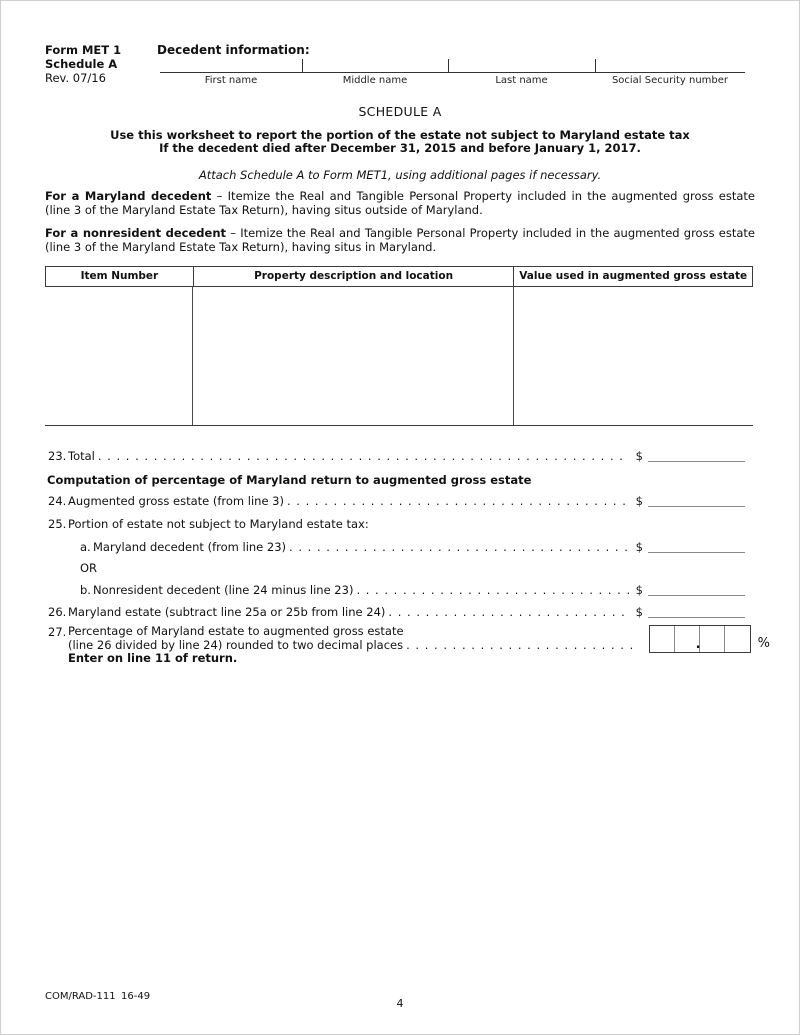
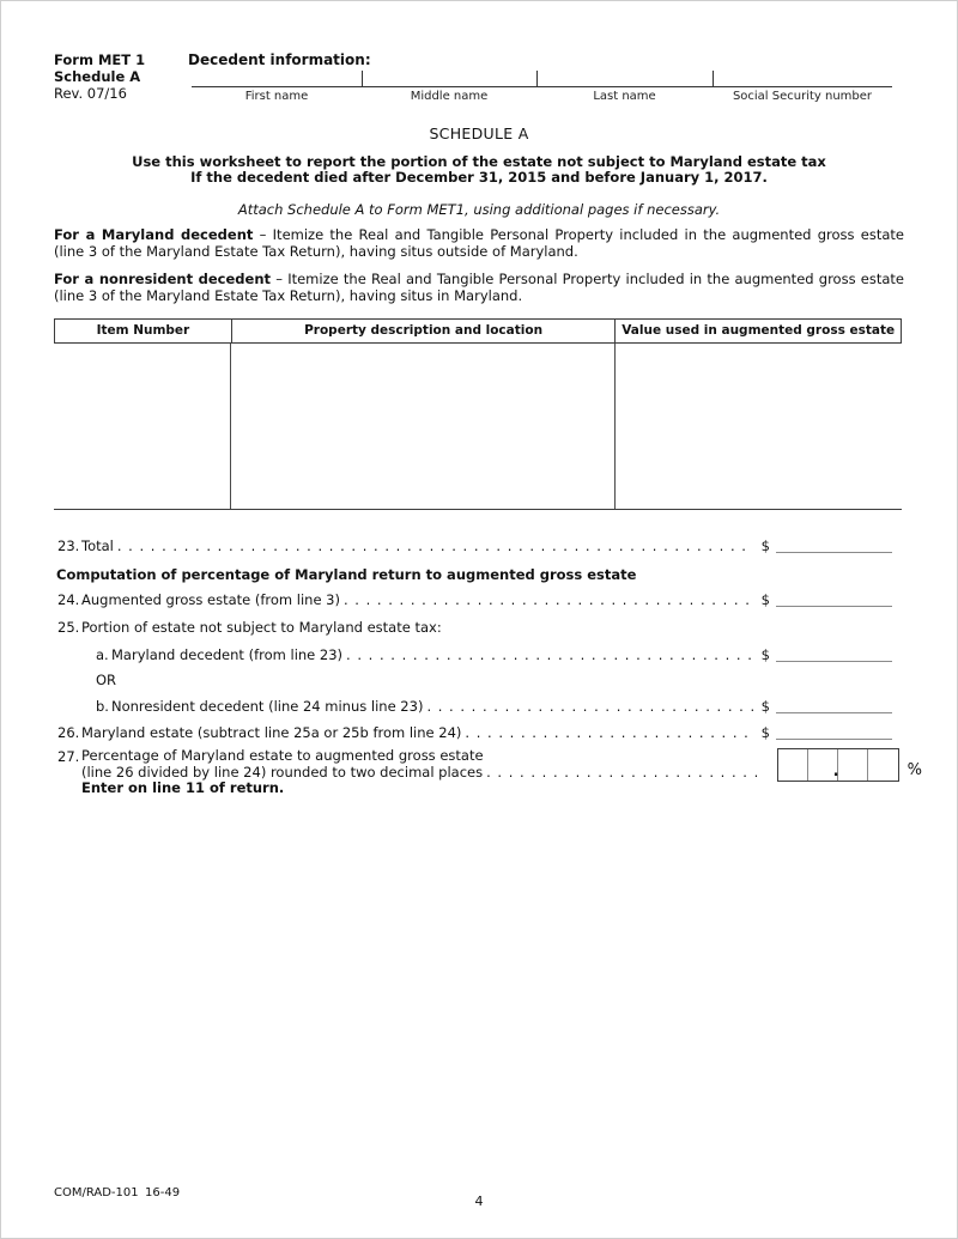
  Form MET 1
  Schedule A
  Rev. 07/16
  Decedent information:
  First name
  Middle name
  Last name
  Social Security number
  SCHEDULE A
  Use this worksheet to report the portion of the estate not subject to Maryland estate tax
  If the decedent died after December 31, 2015 and before January 1, 2017.
  Attach Schedule A to Form MET1, using additional pages if necessary.
  For a Maryland decedent – Itemize the Real and Tangible Personal Property included in the augmented gross estate (line 3 of the Maryland Estate Tax Return), having situs outside of Maryland.
  For a nonresident decedent – Itemize the Real and Tangible Personal Property included in the augmented gross estate (line 3 of the Maryland Estate Tax Return), having situs in Maryland.
  Item Number
  Property description and location
  Value used in augmented gross estate
  23.
  Total
  $
  Computation of percentage of Maryland return to augmented gross estate
  24.
  Augmented gross estate (from line 3)
  $
  25.
  Portion of estate not subject to Maryland estate tax:
  a.
  Maryland decedent (from line 23)
  $
  OR
  b.
  Nonresident decedent (line 24 minus line 23)
  $
  26.
  Maryland estate (subtract line 25a or 25b from line 24)
  $
  27.
  Percentage of Maryland estate to augmented gross estate
  (line 26 divided by line 24) rounded to two decimal places
  Enter on line 11 of return.
  .
  %
- COM/RAD-111
+ COM/RAD-101
  16-49
  4
